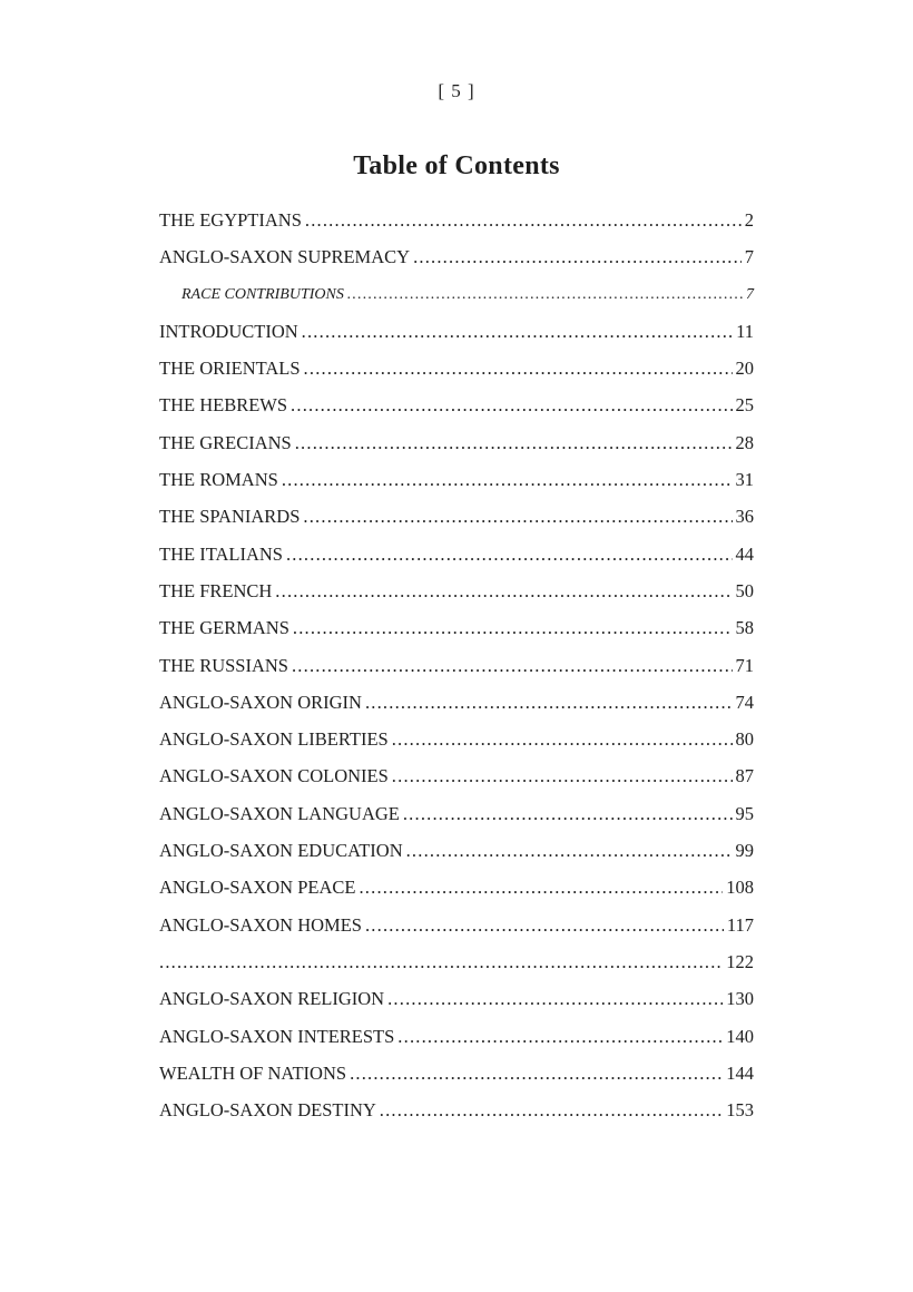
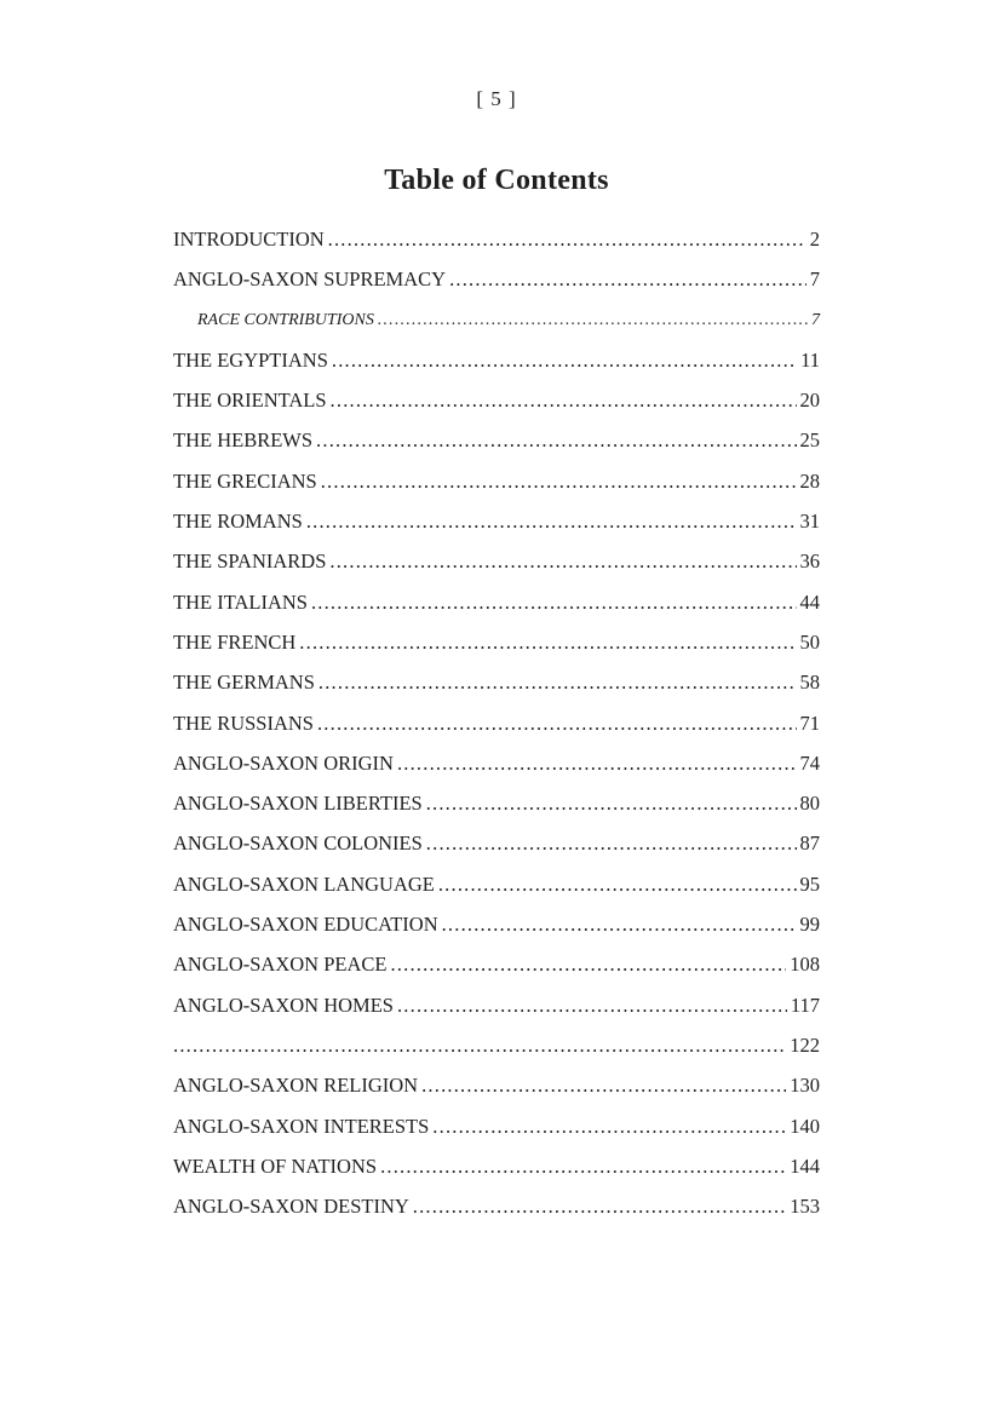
  [ 5 ]
  Table of Contents
- THE EGYPTIANS
+ INTRODUCTION
  2
  ANGLO-SAXON SUPREMACY
  7
  RACE CONTRIBUTIONS
  7
- INTRODUCTION
+ THE EGYPTIANS
  11
  THE ORIENTALS
  20
  THE HEBREWS
  25
  THE GRECIANS
  28
  THE ROMANS
  31
  THE SPANIARDS
  36
  THE ITALIANS
  44
  THE FRENCH
  50
  THE GERMANS
  58
  THE RUSSIANS
  71
  ANGLO-SAXON ORIGIN
  74
  ANGLO-SAXON LIBERTIES
  80
  ANGLO-SAXON COLONIES
  87
  ANGLO-SAXON LANGUAGE
  95
  ANGLO-SAXON EDUCATION
  99
  ANGLO-SAXON PEACE
  108
  ANGLO-SAXON HOMES
  117
  122
  ANGLO-SAXON RELIGION
  130
  ANGLO-SAXON INTERESTS
  140
  WEALTH OF NATIONS
  144
  ANGLO-SAXON DESTINY
  153
